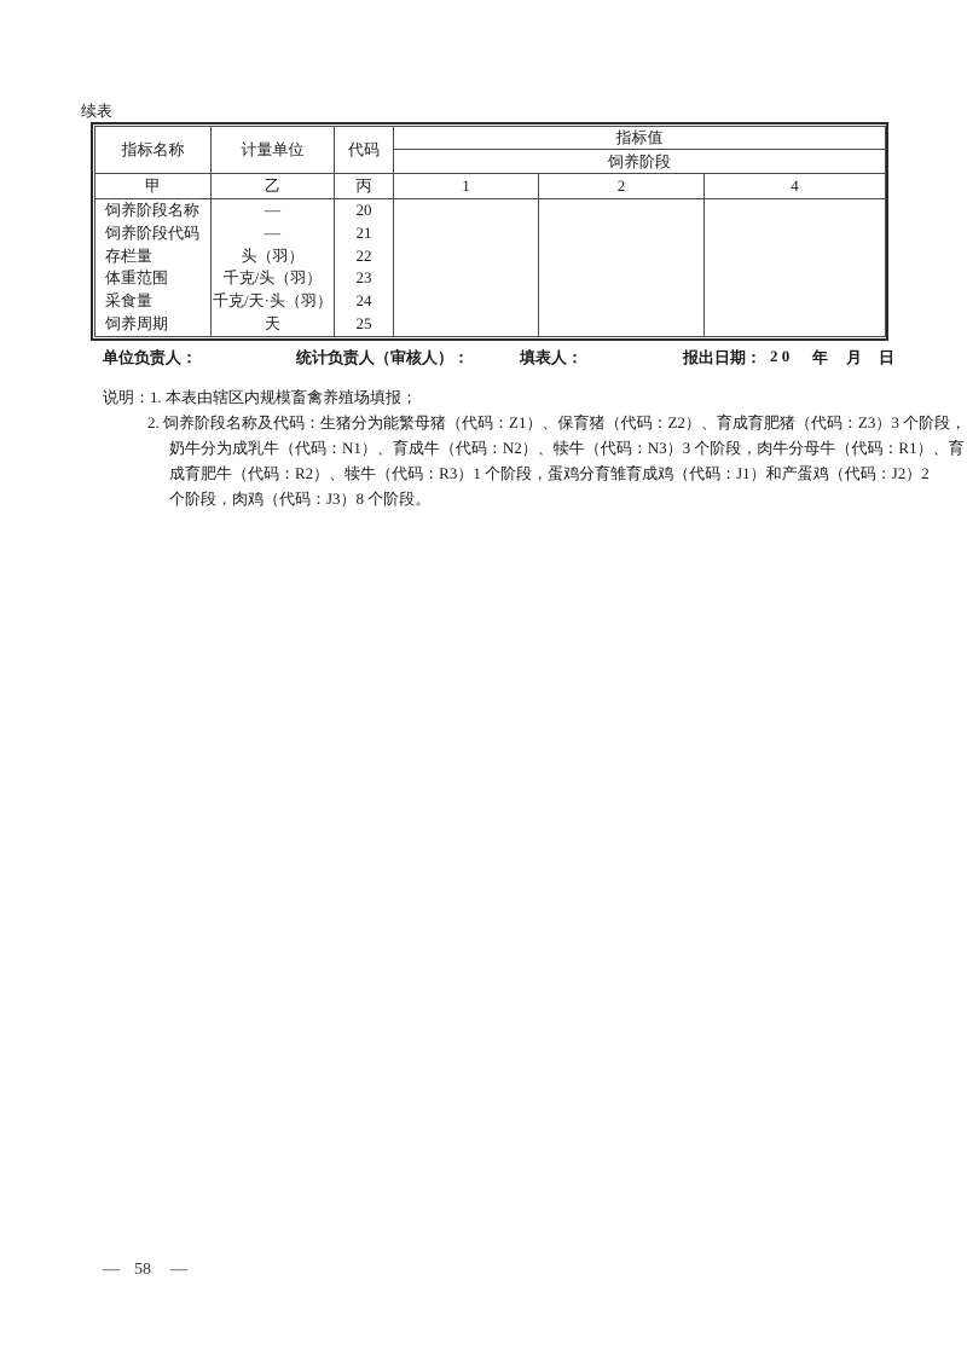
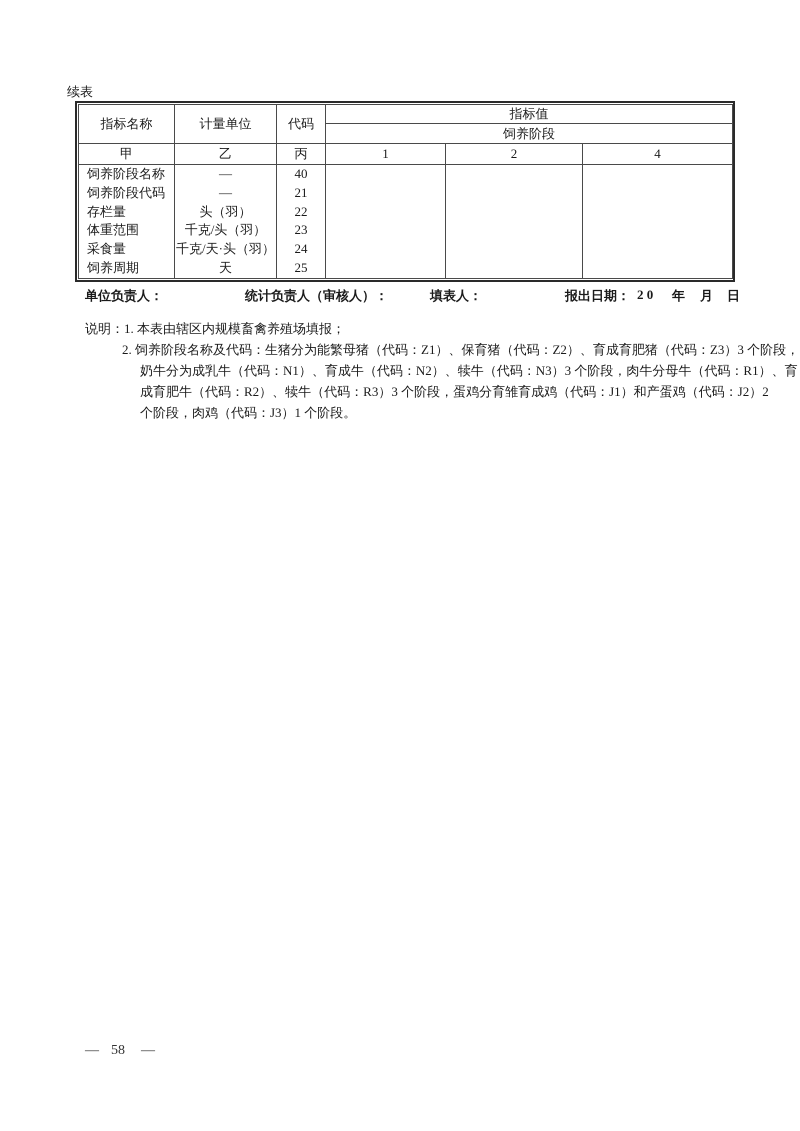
  续表
  指标名称	计量单位	代码	指标值
  饲养阶段
  甲	乙	丙	1	2	4
- 饲养阶段名称 饲养阶段代码 存栏量 体重范围 采食量 饲养周期	— — 头（羽） 千克/头（羽） 千克/天·头（羽） 天	20 21 22 23 24 25
+ 饲养阶段名称 饲养阶段代码 存栏量 体重范围 采食量 饲养周期	— — 头（羽） 千克/头（羽） 千克/天·头（羽） 天	40 21 22 23 24 25
  单位负责人：
  统计负责人（审核人）：
  填表人：
  报出日期：
  2 0
  年
  月
  日
  说明：
  1. 本表由辖区内规模畜禽养殖场填报；
  2. 饲养阶段名称及代码：生猪分为能繁母猪（代码：Z1）、保育猪（代码：Z2）、育成育肥猪（代码：Z3）3 个阶段，
  奶牛分为成乳牛（代码：N1）、育成牛（代码：N2）、犊牛（代码：N3）3 个阶段，肉牛分母牛（代码：R1）、育
- 成育肥牛（代码：R2）、犊牛（代码：R3）1 个阶段，蛋鸡分育雏育成鸡（代码：J1）和产蛋鸡（代码：J2）2
+ 成育肥牛（代码：R2）、犊牛（代码：R3）3 个阶段，蛋鸡分育雏育成鸡（代码：J1）和产蛋鸡（代码：J2）2
- 个阶段，肉鸡（代码：J3）8 个阶段。
+ 个阶段，肉鸡（代码：J3）1 个阶段。
  —
  58
  —
